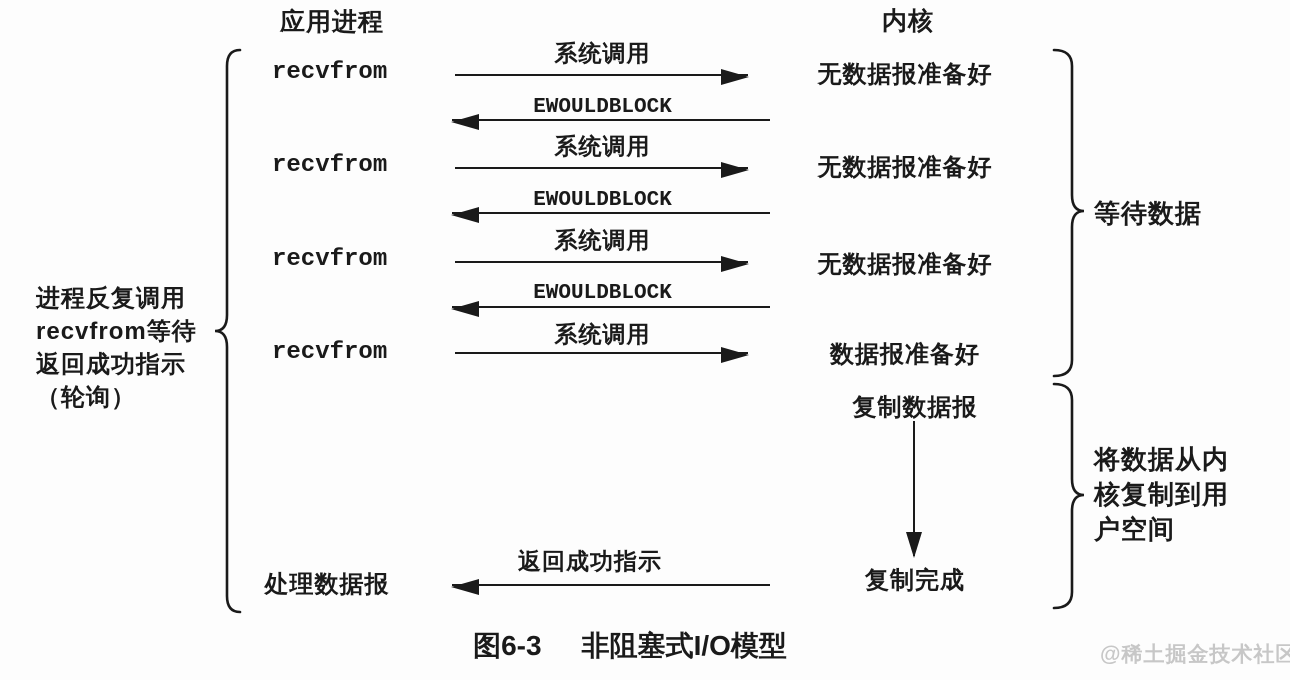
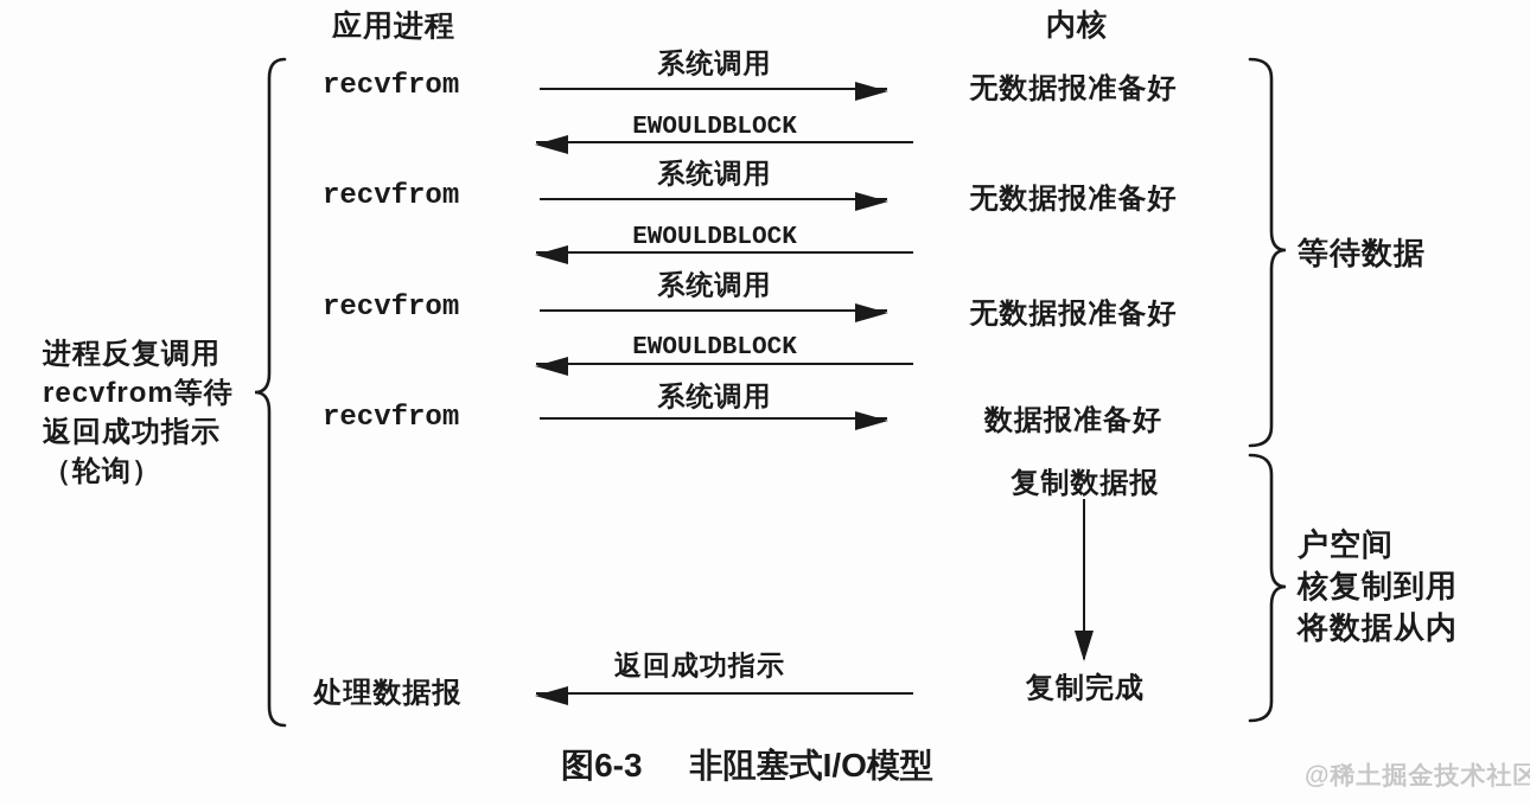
  应用进程
  内核
  进程反复调用
  recvfrom等待
  返回成功指示
  （轮询）
  recvfrom
  系统调用
  无数据报准备好
  EWOULDBLOCK
  recvfrom
  系统调用
  无数据报准备好
  EWOULDBLOCK
  recvfrom
  系统调用
  无数据报准备好
  EWOULDBLOCK
  recvfrom
  系统调用
  数据报准备好
  复制数据报
  复制完成
  处理数据报
  返回成功指示
  等待数据
- 将数据从内
+ 户空间
  核复制到用
- 户空间
+ 将数据从内
  图6-3
  非阻塞式I/O模型
  @稀土掘金技术社区
